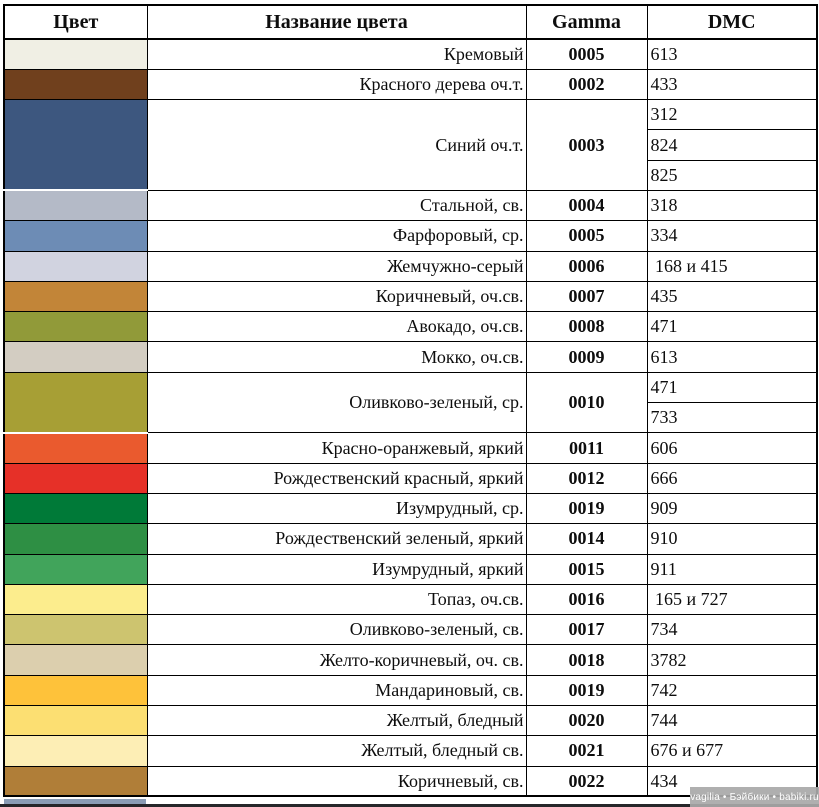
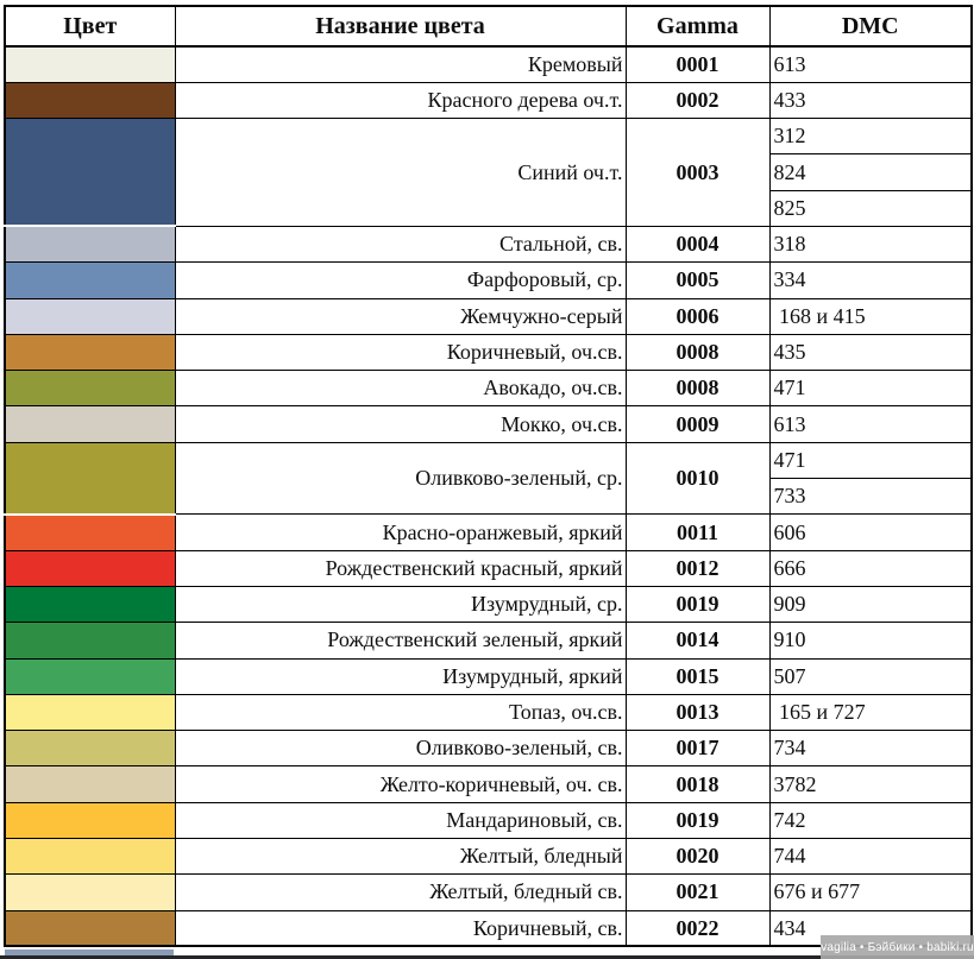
  Цвет	Название цвета	Gamma	DMC
- 	Кремовый	0005	613
+ 	Кремовый	0001	613
  	Красного дерева оч.т.	0002	433
  	Синий оч.т.	0003	312
  824
  825
  	Стальной, св.	0004	318
  	Фарфоровый, ср.	0005	334
  	Жемчужно-серый	0006	168 и 415
- 	Коричневый, оч.св.	0007	435
+ 	Коричневый, оч.св.	0008	435
  	Авокадо, оч.св.	0008	471
  	Мокко, оч.св.	0009	613
  	Оливково-зеленый, ср.	0010	471
  733
  	Красно-оранжевый, яркий	0011	606
  	Рождественский красный, яркий	0012	666
  	Изумрудный, ср.	0019	909
  	Рождественский зеленый, яркий	0014	910
- 	Изумрудный, яркий	0015	911
+ 	Изумрудный, яркий	0015	507
- 	Топаз, оч.св.	0016	165 и 727
+ 	Топаз, оч.св.	0013	165 и 727
  	Оливково-зеленый, св.	0017	734
  	Желто-коричневый, оч. св.	0018	3782
  	Мандариновый, св.	0019	742
  	Желтый, бледный	0020	744
  	Желтый, бледный св.	0021	676 и 677
  	Коричневый, св.	0022	434
  vagilia • Бэйбики • babiki.ru
